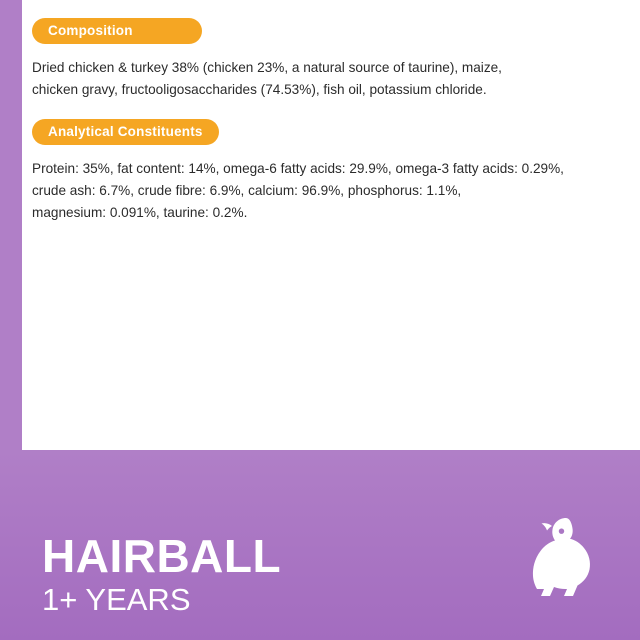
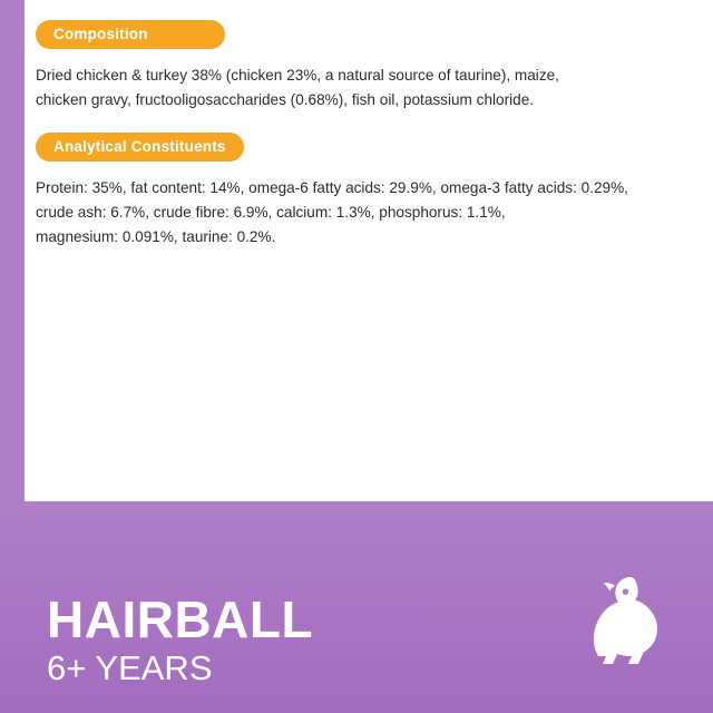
  Composition
  Dried chicken & turkey 38% (chicken 23%, a natural source of taurine), maize,
- chicken gravy, fructooligosaccharides (74.53%), fish oil, potassium chloride.
+ chicken gravy, fructooligosaccharides (0.68%), fish oil, potassium chloride.
  Analytical Constituents
  Protein: 35%, fat content: 14%, omega-6 fatty acids: 29.9%, omega-3 fatty acids: 0.29%,
- crude ash: 6.7%, crude fibre: 6.9%, calcium: 96.9%, phosphorus: 1.1%,
+ crude ash: 6.7%, crude fibre: 6.9%, calcium: 1.3%, phosphorus: 1.1%,
  magnesium: 0.091%, taurine: 0.2%.
  HAIRBALL
- 1+ YEARS
+ 6+ YEARS
